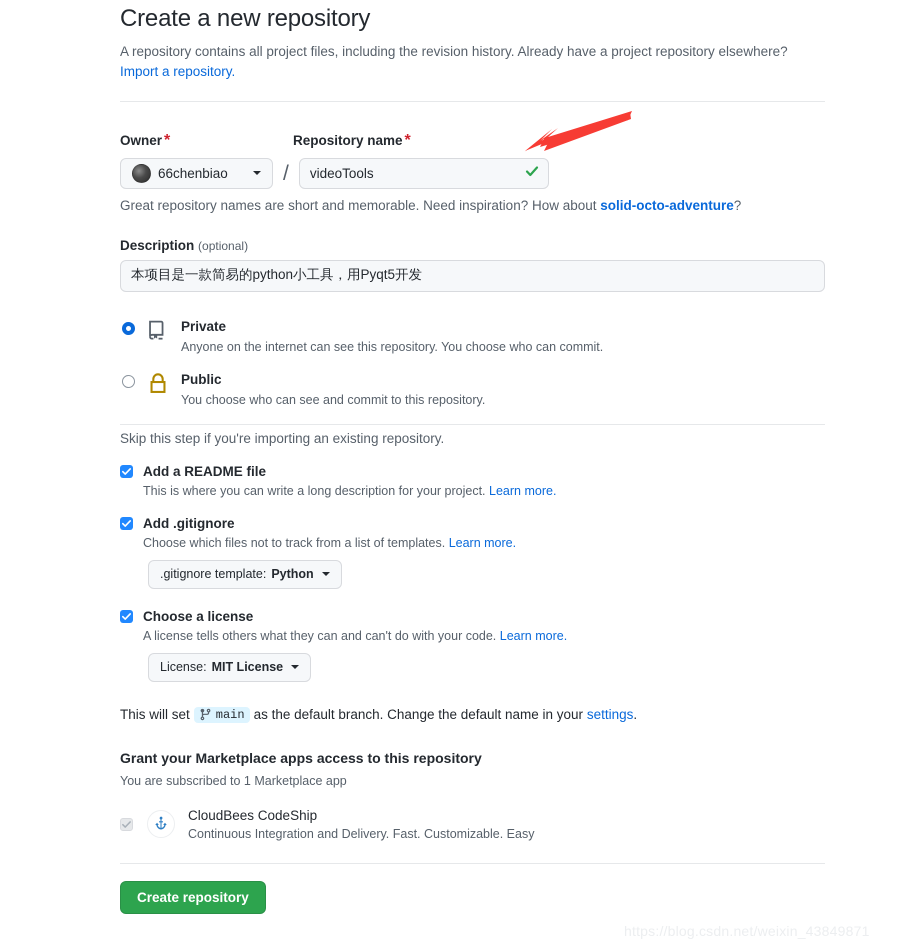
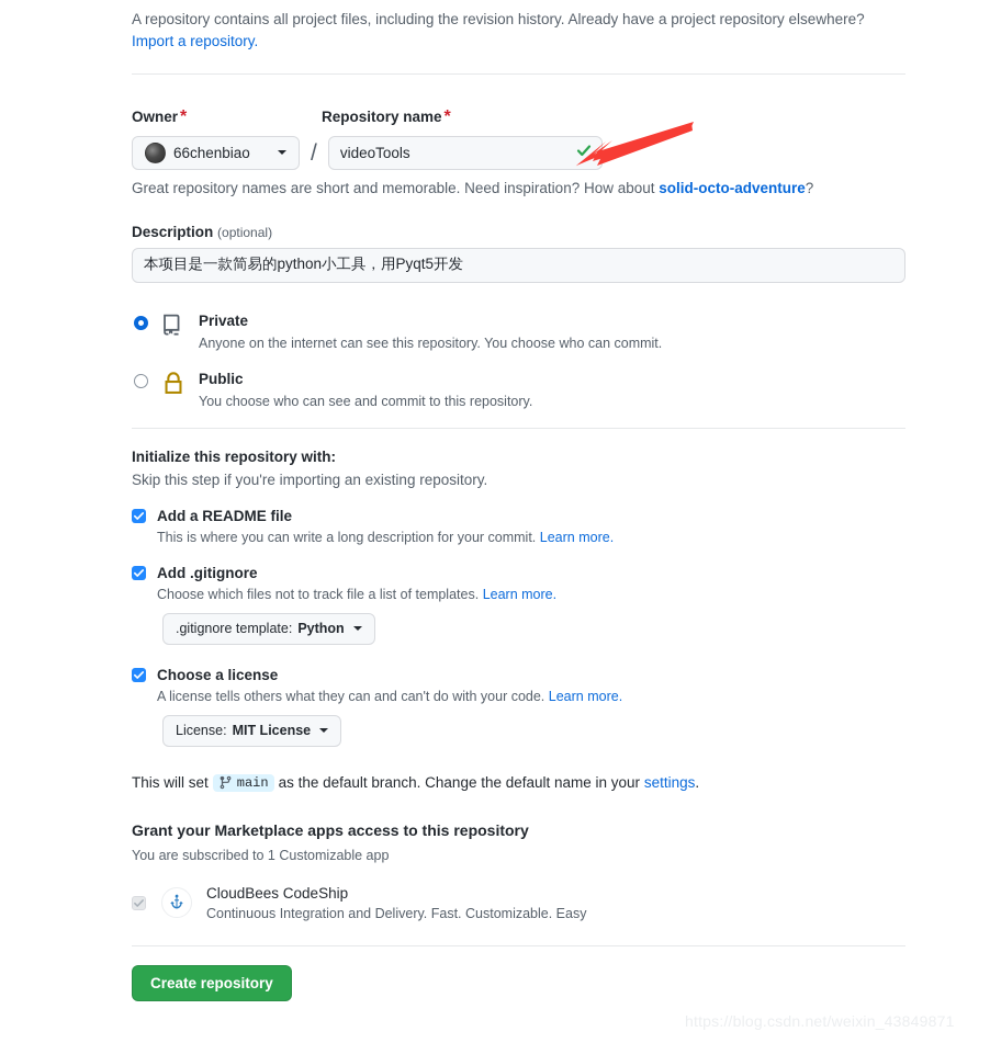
- Create a new repository
  A repository contains all project files, including the revision history. Already have a project repository elsewhere?
  Import a repository.
  Owner *
  Repository name *
  66chenbiao
  /
  videoTools
  Great repository names are short and memorable. Need inspiration? How about solid-octo-adventure?
  Description (optional)
  本项目是一款简易的python小工具，用Pyqt5开发
  Private
  Anyone on the internet can see this repository. You choose who can commit.
  Public
  You choose who can see and commit to this repository.
+ Initialize this repository with:
  Skip this step if you're importing an existing repository.
  Add a README file
- This is where you can write a long description for your project. Learn more.
+ This is where you can write a long description for your commit. Learn more.
  Add .gitignore
- Choose which files not to track from a list of templates. Learn more.
+ Choose which files not to track file a list of templates. Learn more.
  .gitignore template:
  Python
  Choose a license
  A license tells others what they can and can't do with your code. Learn more.
  License:
  MIT License
  This will set
  main
  as the default branch. Change the default name in your
  settings
  .
  Grant your Marketplace apps access to this repository
- You are subscribed to 1 Marketplace app
+ You are subscribed to 1 Customizable app
  CloudBees CodeShip
  Continuous Integration and Delivery. Fast. Customizable. Easy
  Create repository
